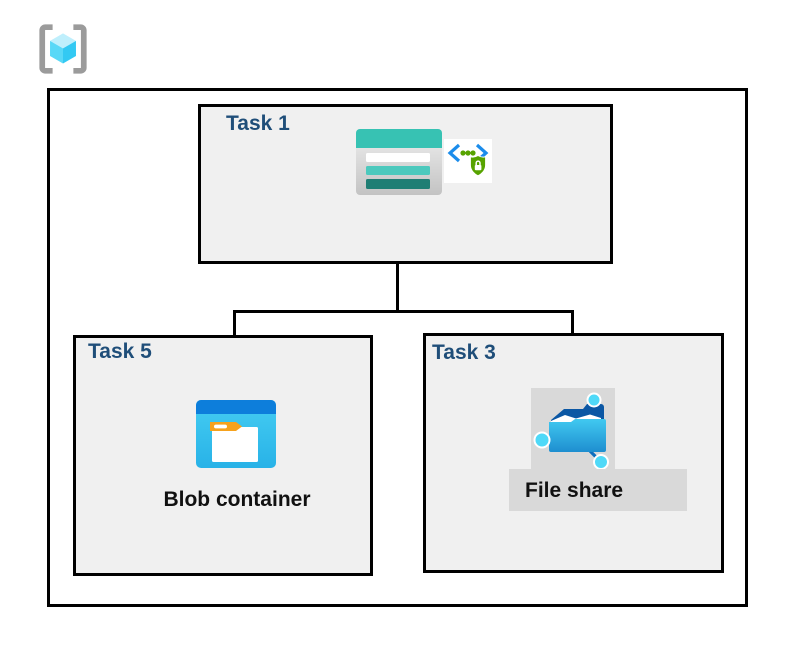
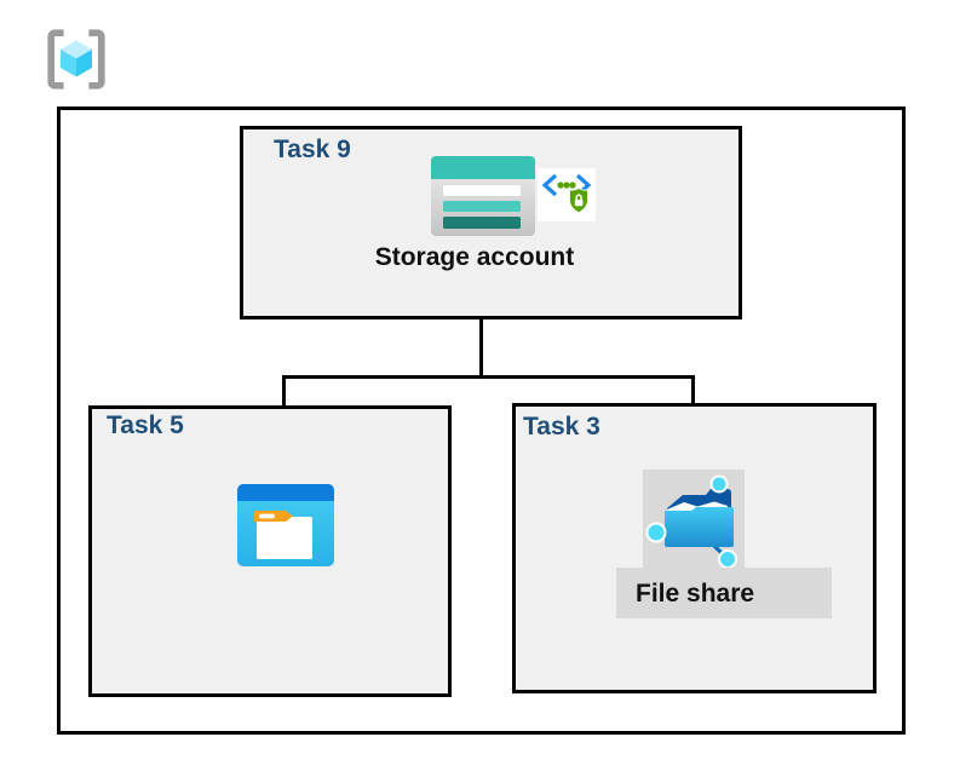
- Task 1
+ Task 9
+ Storage account
  Task 5
- Blob container
  Task 3
  File share
